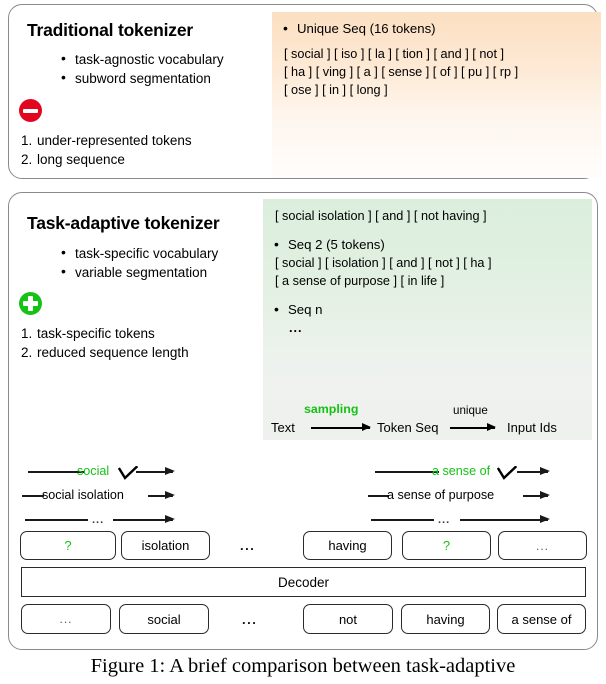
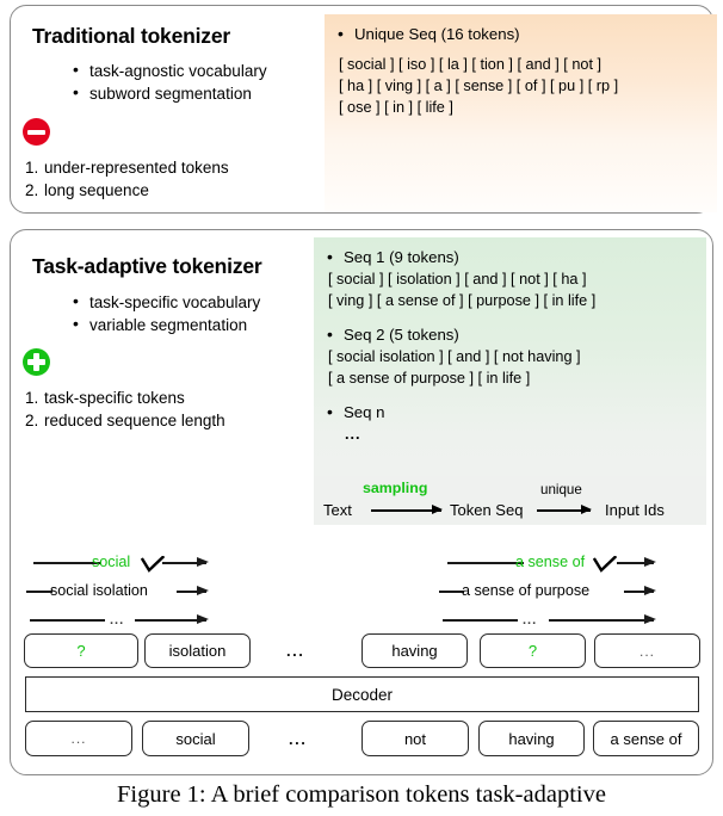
  Traditional tokenizer
  task-agnostic vocabulary
  subword segmentation
  1. under-represented tokens
  2. long sequence
  Unique Seq (16 tokens)
  [ social ] [ iso ] [ la ] [ tion ] [ and ] [ not ]
  [ ha ] [ ving ] [ a ] [ sense ] [ of ] [ pu ] [ rp ]
- [ ose ] [ in ] [ long ]
+ [ ose ] [ in ] [ life ]
  Task-adaptive tokenizer
  task-specific vocabulary
  variable segmentation
  1. task-specific tokens
  2. reduced sequence length
+ Seq 1 (9 tokens)
- [ social isolation ] [ and ] [ not having ]
+ [ social ] [ isolation ] [ and ] [ not ] [ ha ]
+ [ ving ] [ a sense of ] [ purpose ] [ in life ]
  Seq 2 (5 tokens)
- [ social ] [ isolation ] [ and ] [ not ] [ ha ]
+ [ social isolation ] [ and ] [ not having ]
  [ a sense of purpose ] [ in life ]
  Seq n
  ...
  sampling
  unique
  Text
  Token Seq
  Input Ids
  social
  social isolation
  ...
  a sense of
  a sense of purpose
  ...
  ?
  isolation
  ...
  having
  ?
  ...
  Decoder
  ...
  social
  ...
  not
  having
  a sense of
- Figure 1: A brief comparison between task-adaptive
+ Figure 1: A brief comparison tokens task-adaptive
